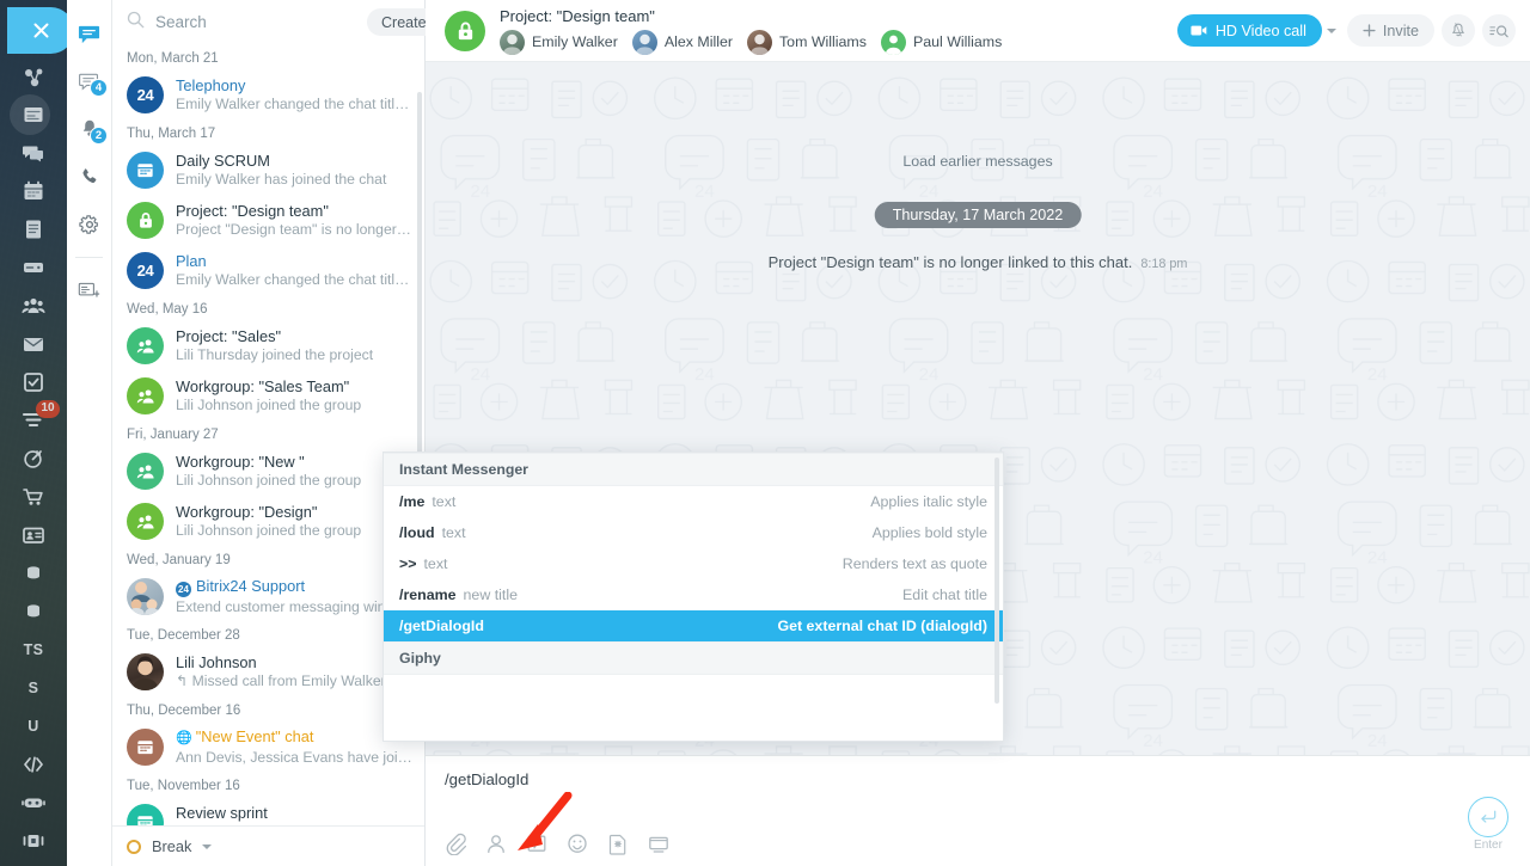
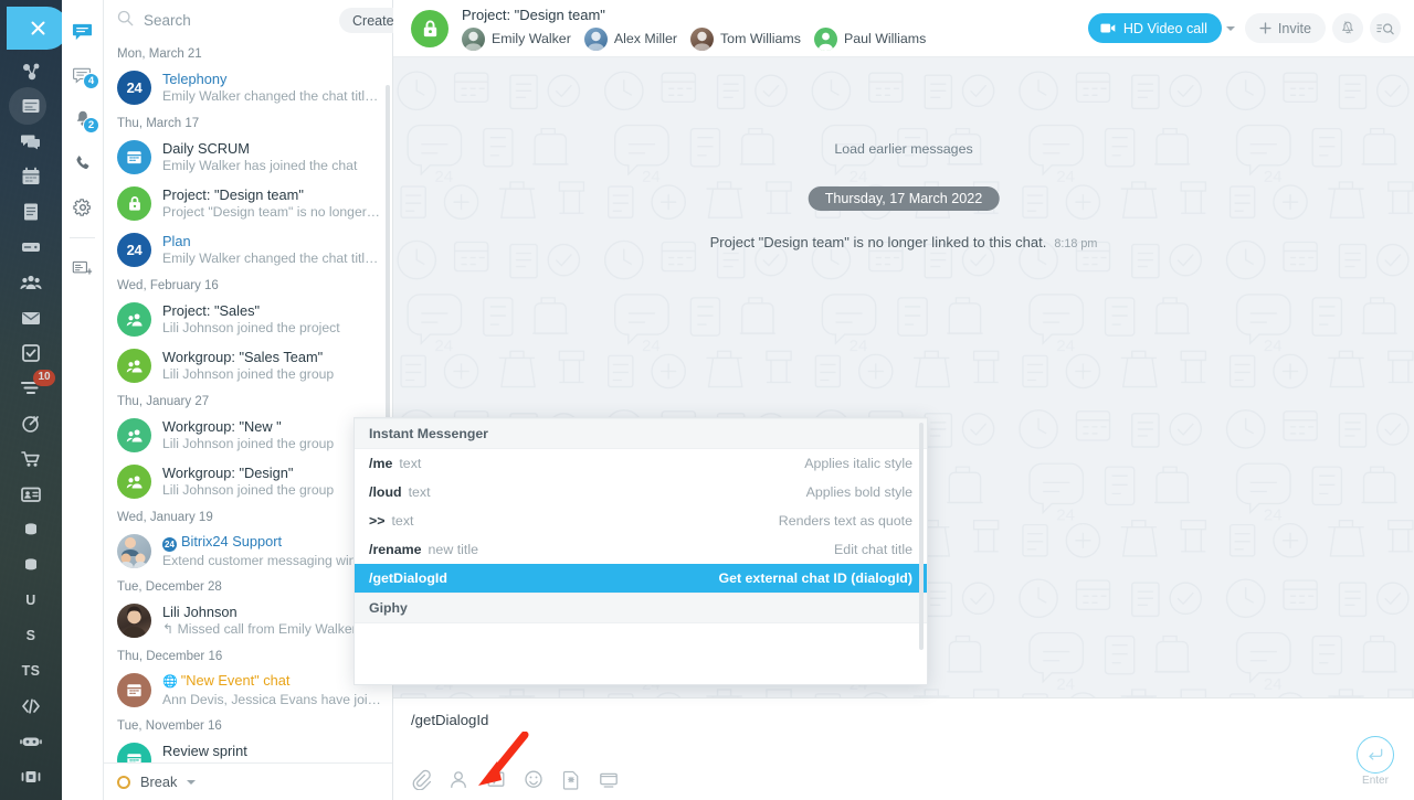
  10
- TS
+ U
  S
- U
+ TS
  4
  2
  Search
  Create
  Mon, March 21
  24
  Telephony
  Emily Walker changed the chat title…
  Thu, March 17
  Daily SCRUM
  Emily Walker has joined the chat
  Project: "Design team"
  Project "Design team" is no longer …
  24
  Plan
  Emily Walker changed the chat title…
- Wed, May 16
+ Wed, February 16
  Project: "Sales"
- Lili Thursday joined the project
+ Lili Johnson joined the project
  Workgroup: "Sales Team"
  Lili Johnson joined the group
- Fri, January 27
+ Thu, January 27
  Workgroup: "New "
  Lili Johnson joined the group
  Workgroup: "Design"
  Lili Johnson joined the group
  Wed, January 19
  24 Bitrix24 Support
  Extend customer messaging wi
  Tue, December 28
  Lili Johnson
  ↰ Missed call from Emily Walke
  Thu, December 16
  🌐 "New Event" chat
  Ann Devis, Jessica Evans have joi…
  Tue, November 16
  Review sprint
  Break
  Project: "Design team"
  Emily Walker
  Alex Miller
  Tom Williams
  Paul Williams
  HD Video call
  Invite
  Load earlier messages
  Thursday, 17 March 2022
  Project "Design team" is no longer linked to this chat. 8:18 pm
  /getDialogId
  Enter
  Instant Messenger
  /me
  text
  Applies italic style
  /loud
  text
  Applies bold style
  >>
  text
  Renders text as quote
  /rename
  new title
  Edit chat title
  /getDialogId
  Get external chat ID (dialogId)
  Giphy
